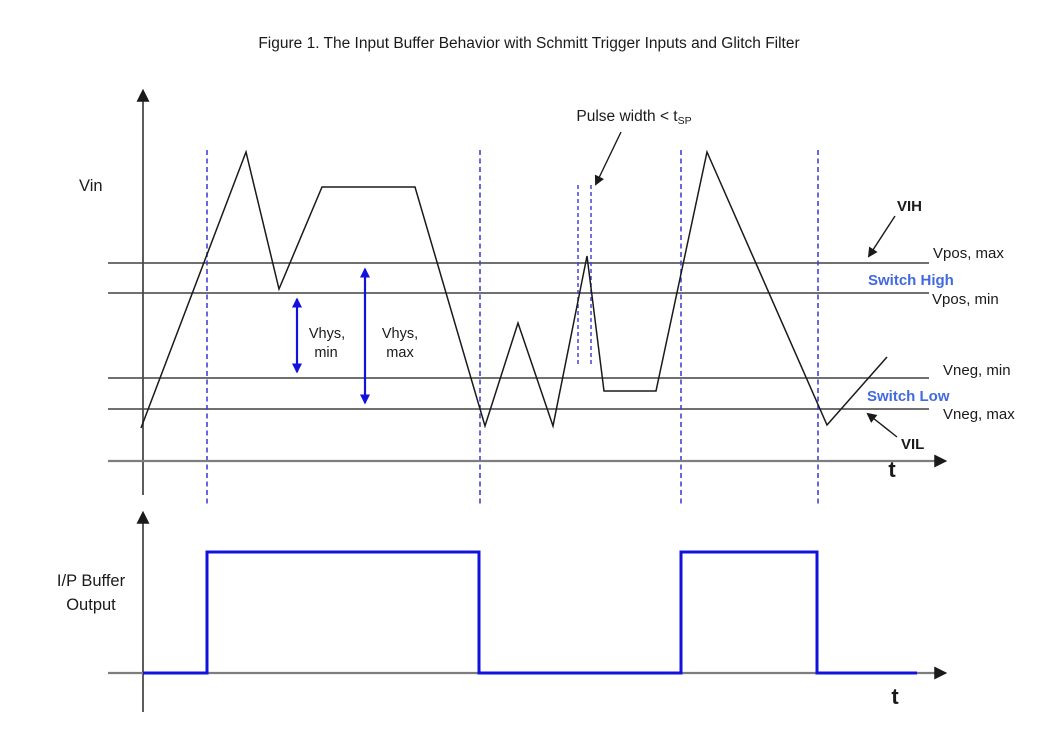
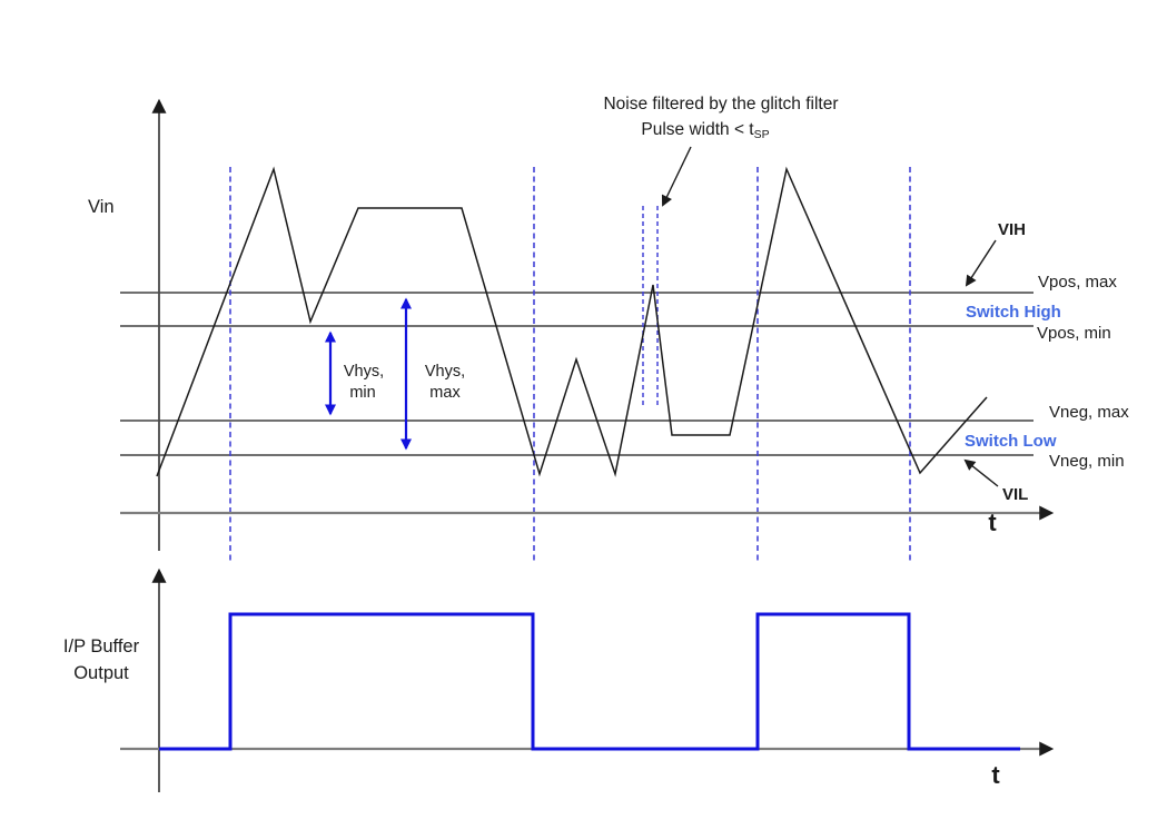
- Figure 1. The Input Buffer Behavior with Schmitt Trigger Inputs and Glitch Filter
  Vin
  t
+ Noise filtered by the glitch filter
  Pulse width < tSP
  VIH
  Vpos, max
  Switch High
  Vpos, min
- Vneg, min
+ Vneg, max
  Switch Low
- Vneg, max
+ Vneg, min
  VIL
  Vhys,
  min
  Vhys,
  max
  I/P Buffer
  Output
  t
